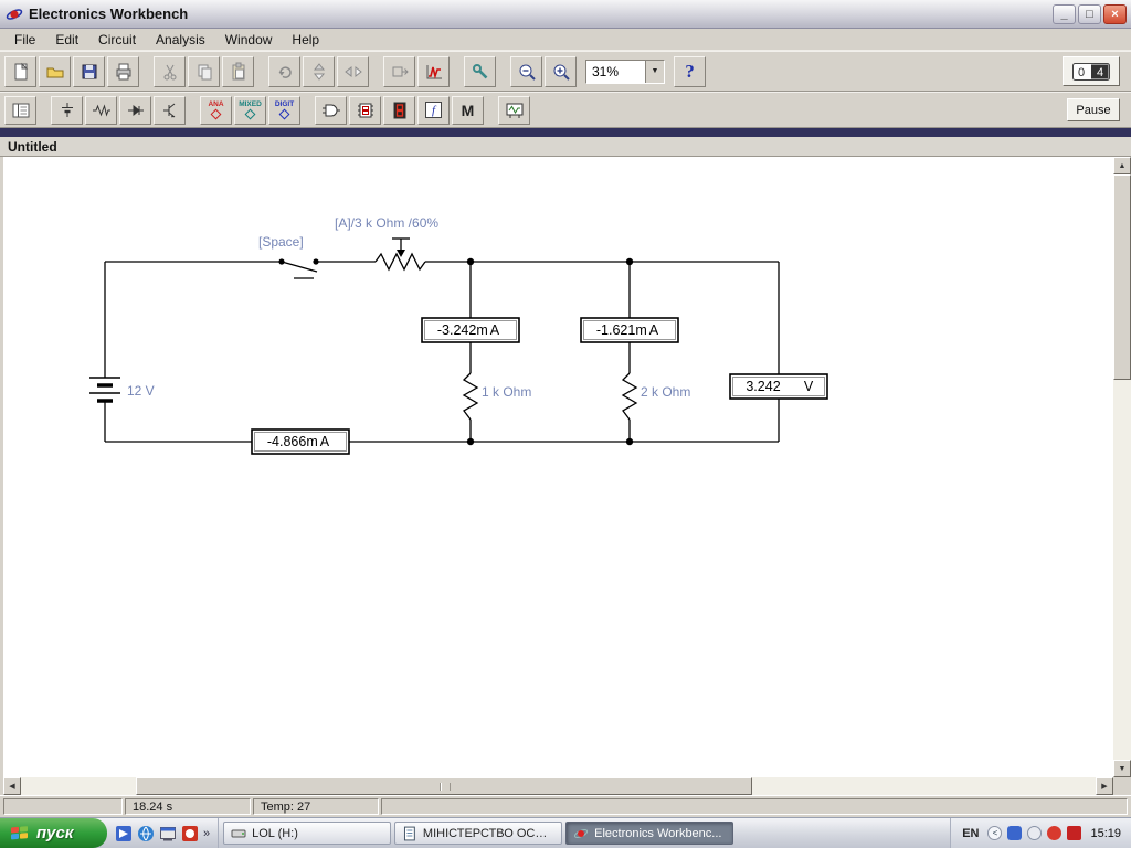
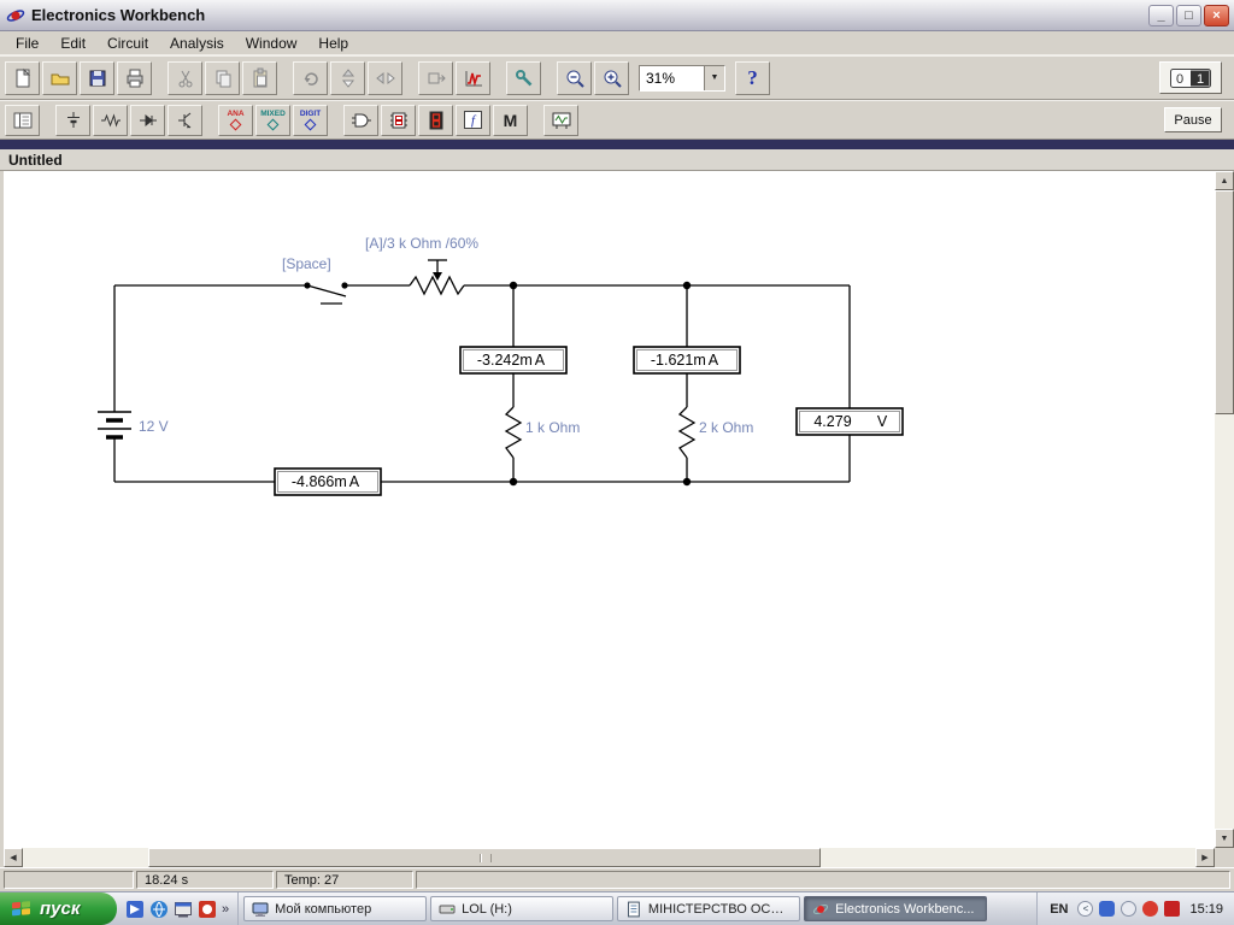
  Electronics Workbench
  _
  □
  ×
  File
  Edit
  Circuit
  Analysis
  Window
  Help
  31%
  ?
  0
- 4
+ 1
  f
  M
  Pause
  Untitled
  12 V
  [Space]
  [A]/3 k Ohm /60%
  -3.242m A
  -1.621m A
  1 k Ohm
  2 k Ohm
- 3.242
+ 4.279
  V
  -4.866m A
  18.24 s
  Temp: 27
  пуск
  »
+ Мой компьютер
  LOL (H:)
  МІНІСТЕРСТВО ОСВІ..
  Electronics Workbenc...
  EN
  <
  15:19
